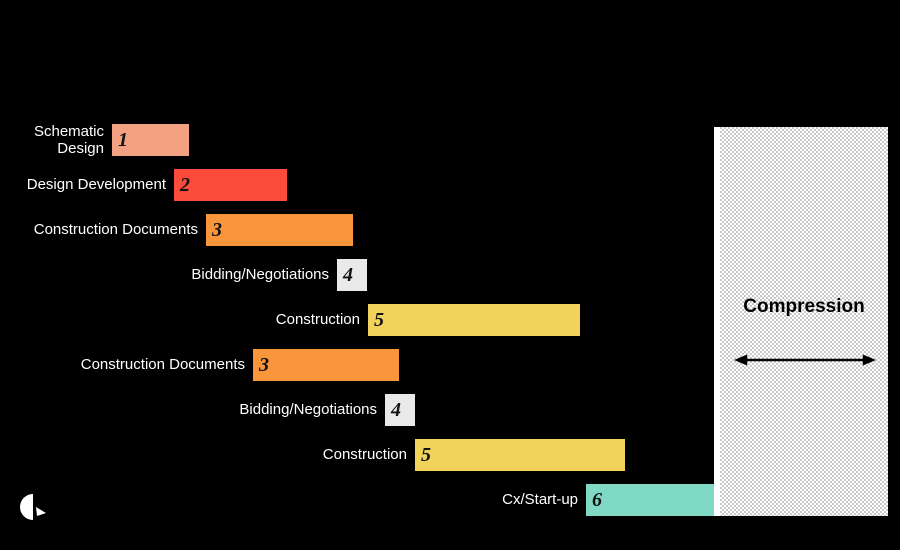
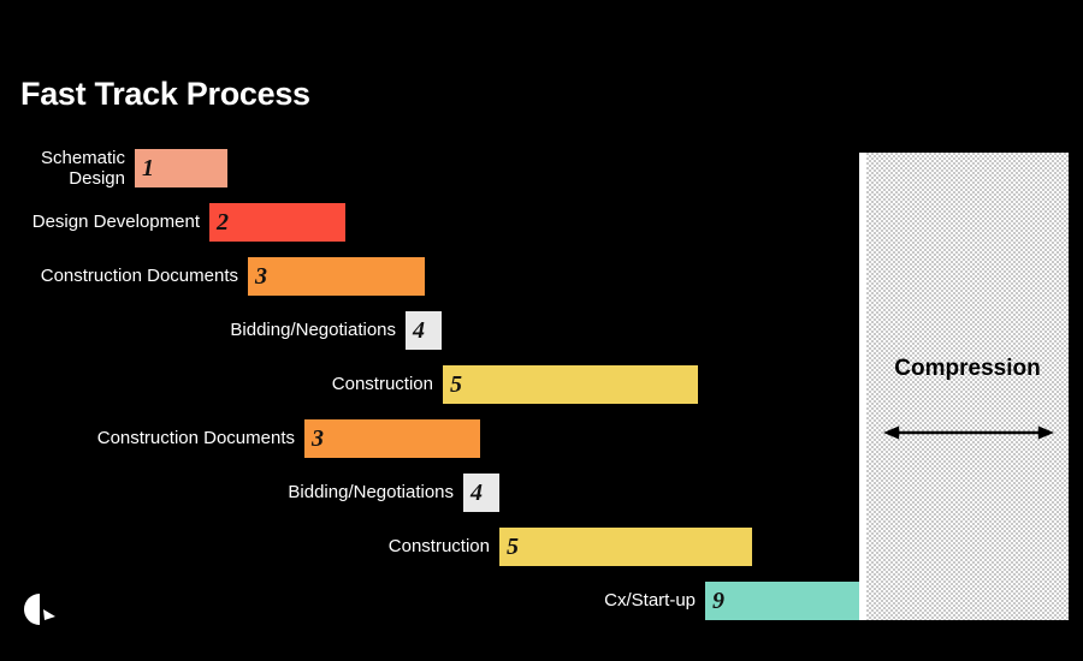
+ Fast Track Process
  Compression
  Schematic
  Design
  1
  Design Development
  2
  Construction Documents
  3
  Bidding/Negotiations
  4
  Construction
  5
  Construction Documents
  3
  Bidding/Negotiations
  4
  Construction
  5
  Cx/Start-up
- 6
+ 9
